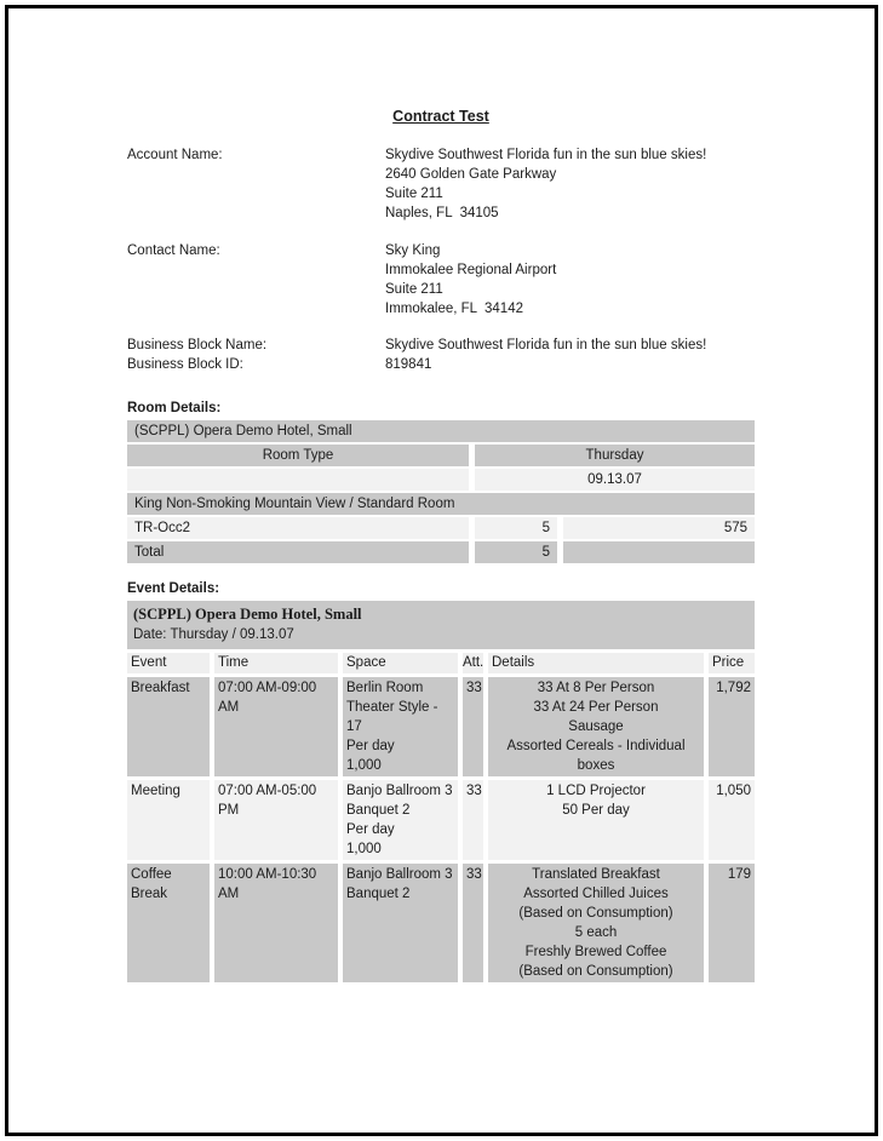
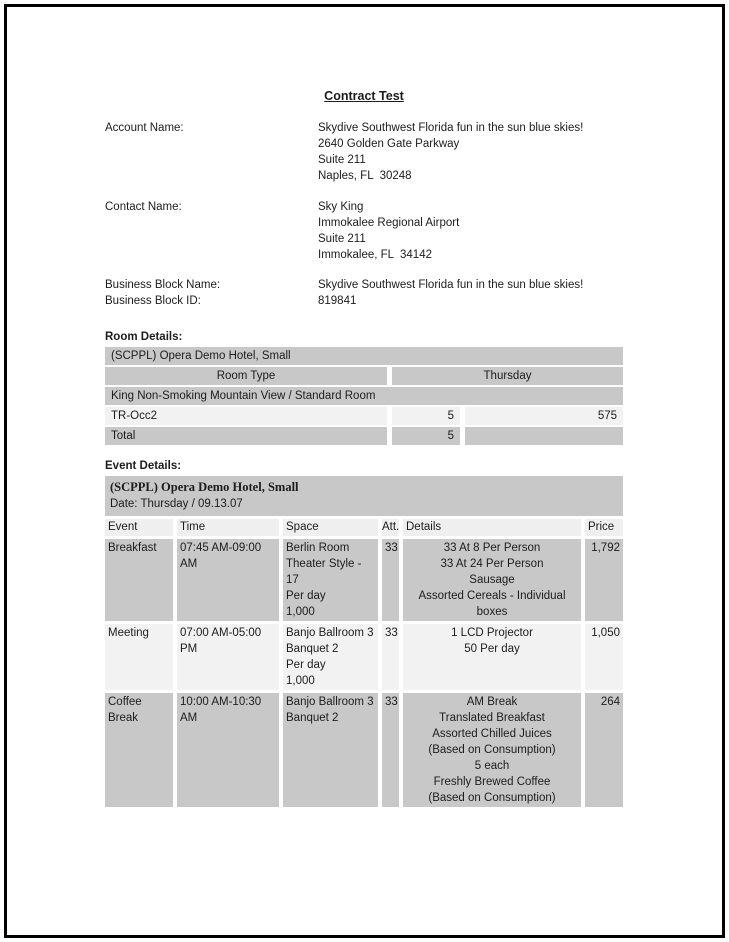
  Contract Test
  Account Name:
  Skydive Southwest Florida fun in the sun blue skies!
  2640 Golden Gate Parkway
  Suite 211
- Naples, FL 34105
+ Naples, FL 30248
  Contact Name:
  Sky King
  Immokalee Regional Airport
  Suite 211
  Immokalee, FL 34142
  Business Block Name:
  Business Block ID:
  Skydive Southwest Florida fun in the sun blue skies!
  819841
  Room Details:
  (SCPPL) Opera Demo Hotel, Small
  Room Type
  Thursday
- 09.13.07
  King Non-Smoking Mountain View / Standard Room
  TR-Occ2
  5
  575
  Total
  5
  Event Details:
  (SCPPL) Opera Demo Hotel, Small
  Date: Thursday / 09.13.07
  Event
  Time
  Space
  Att.
  Details
  Price
  Breakfast
- 07:00 AM-09:00
+ 07:45 AM-09:00
  AM
  Berlin Room
  Theater Style -
  17
  Per day
  1,000
  33
  33 At 8 Per Person
  33 At 24 Per Person
  Sausage
  Assorted Cereals - Individual
  boxes
  1,792
  Meeting
  07:00 AM-05:00 PM
  Banjo Ballroom 3
  Banquet 2
  Per day
  1,000
  33
  1 LCD Projector
  50 Per day
  1,050
  Coffee Break
  10:00 AM-10:30
  AM
  Banjo Ballroom 3
  Banquet 2
  33
+ AM Break
  Translated Breakfast
  Assorted Chilled Juices
  (Based on Consumption)
  5 each
  Freshly Brewed Coffee
  (Based on Consumption)
- 179
+ 264
